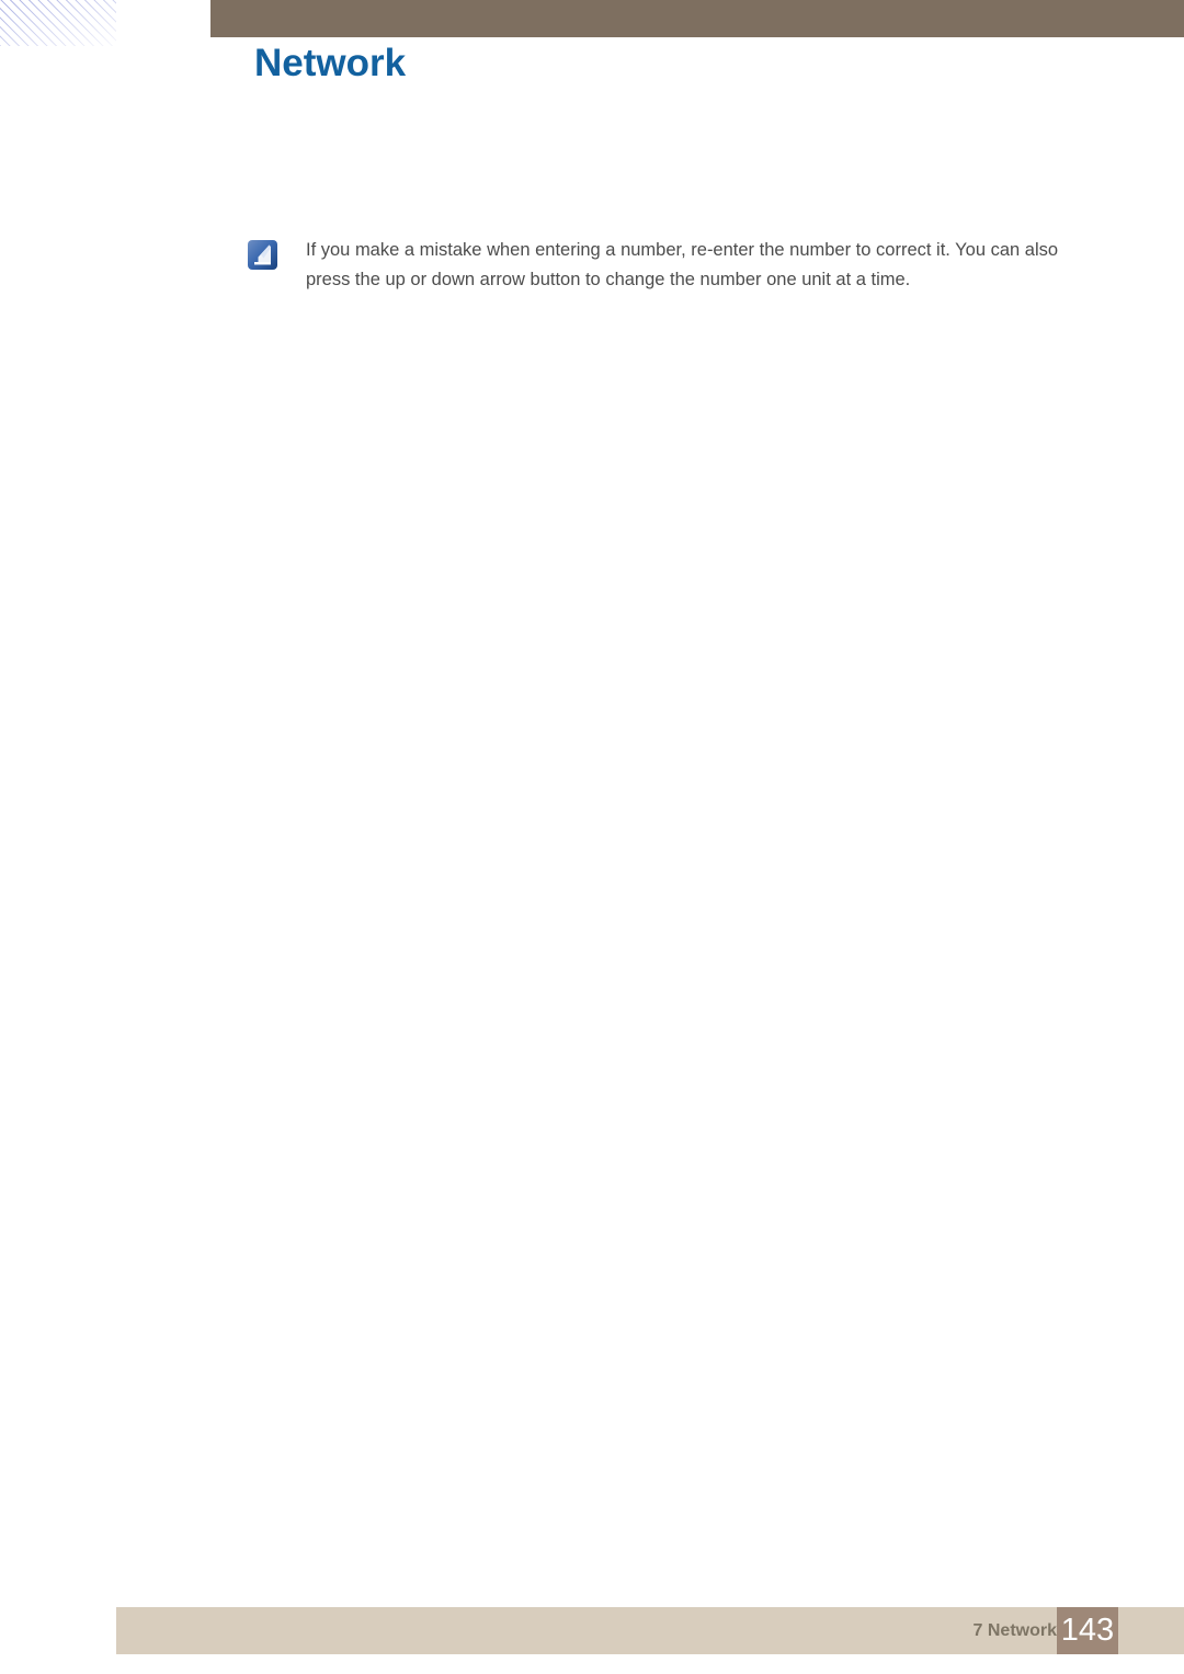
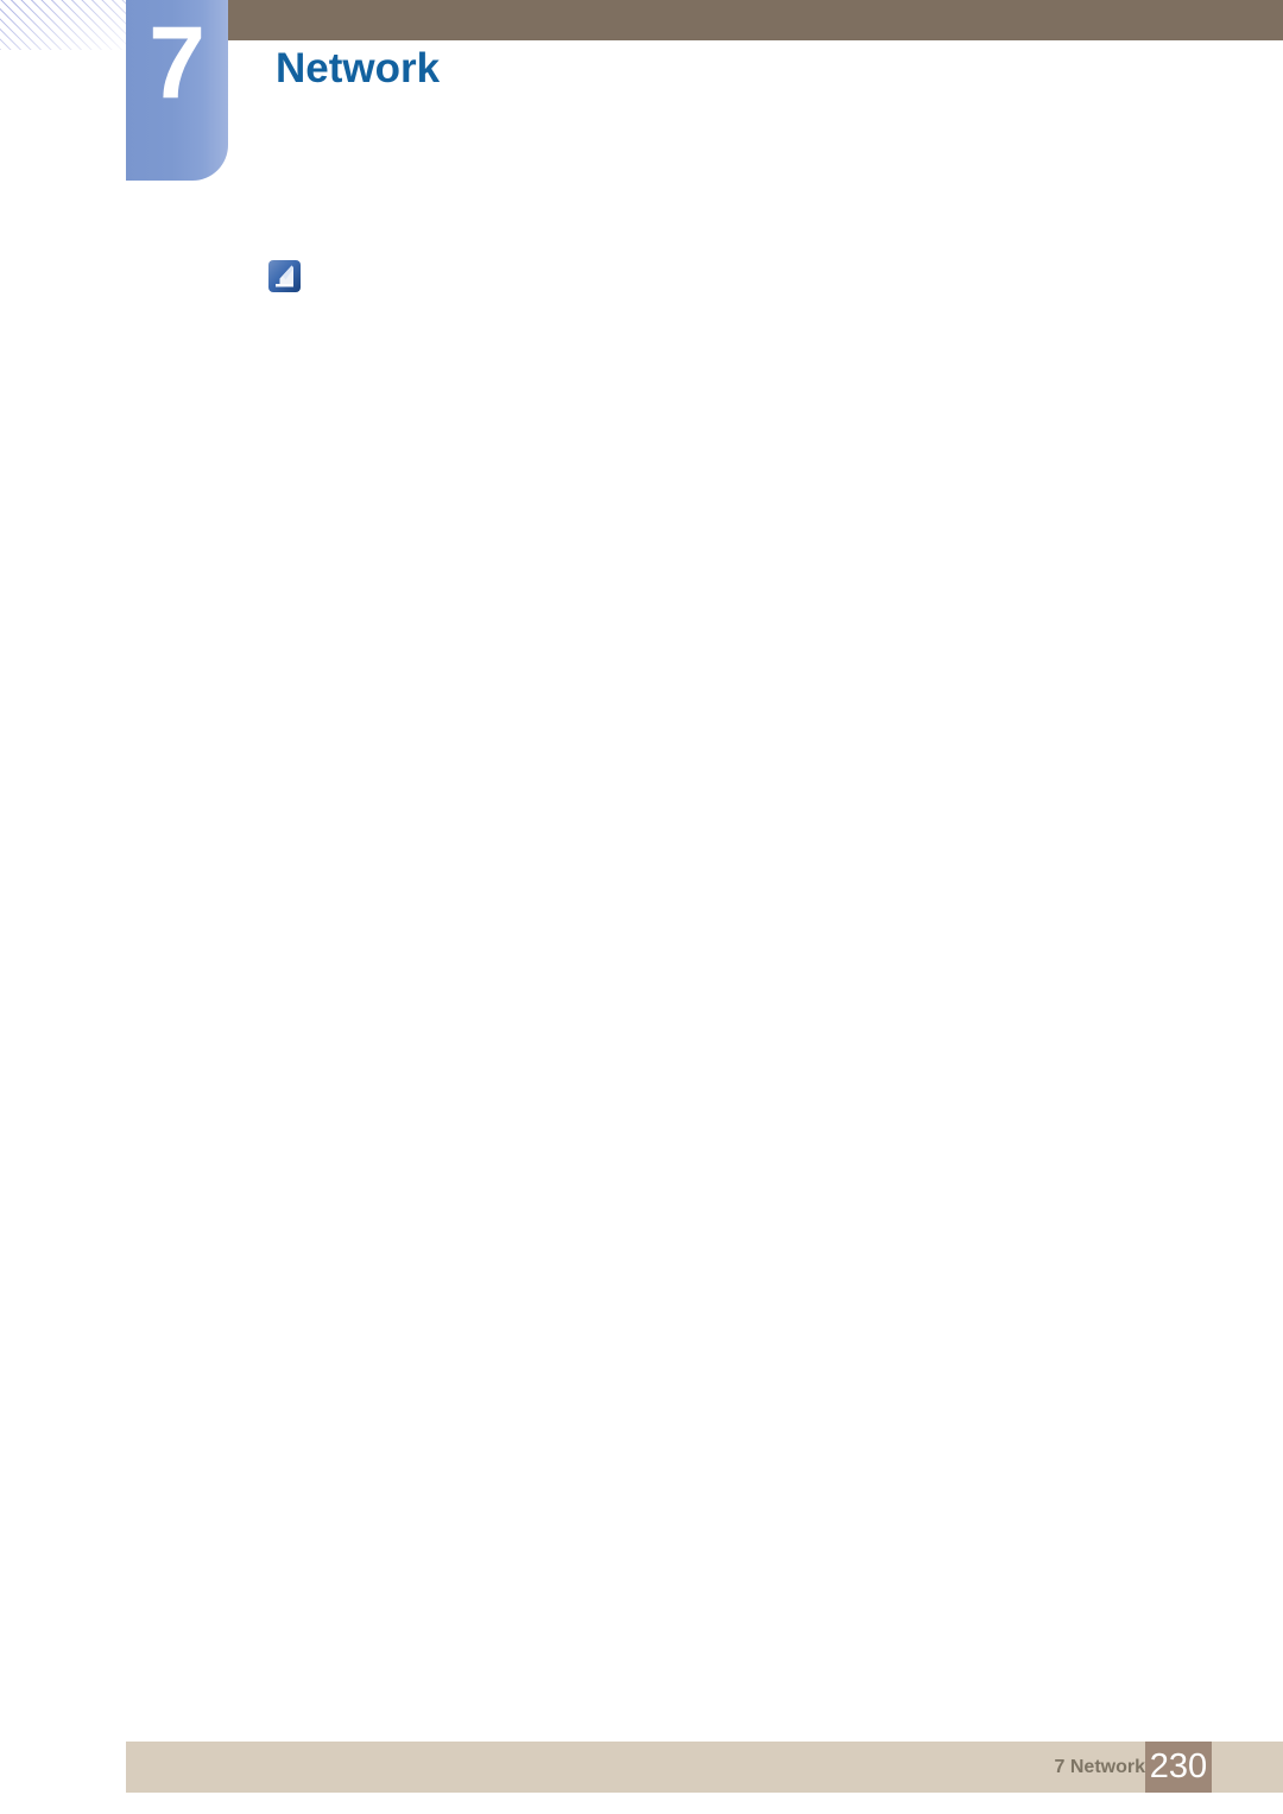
+ 7
  Network
- If you make a mistake when entering a number, re-enter the number to correct it. You can also press the up or down arrow button to change the number one unit at a time.
  7 Network
- 143
+ 230
